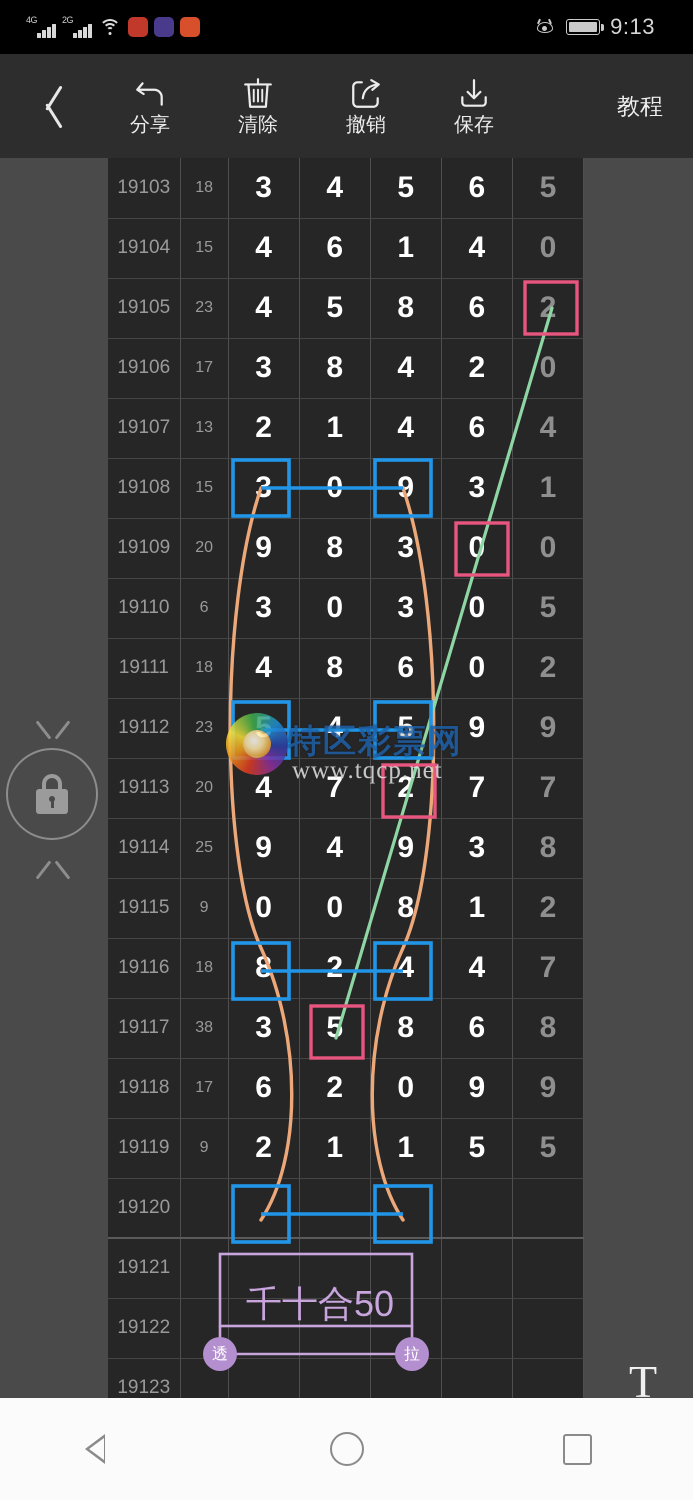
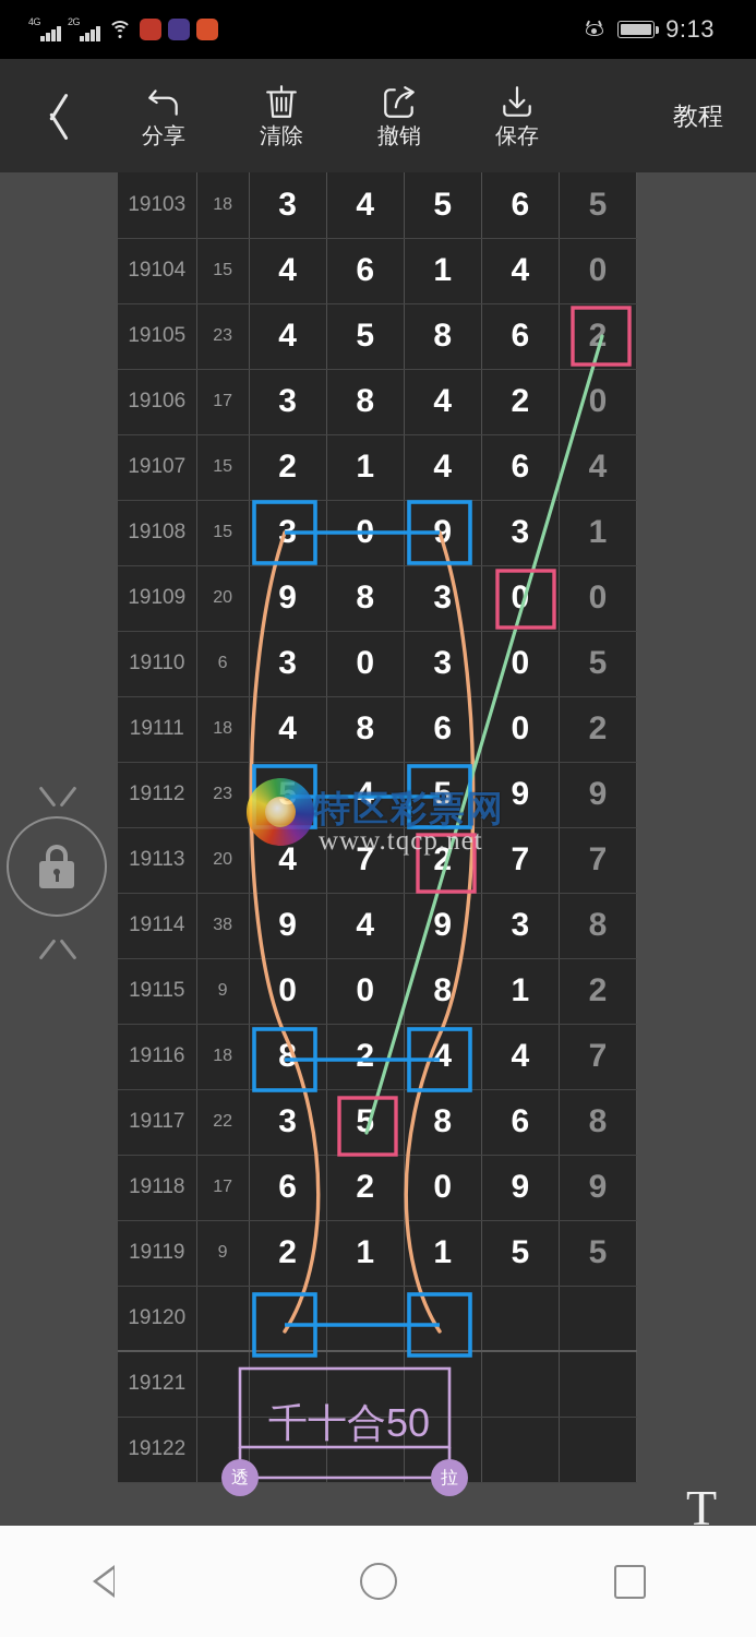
  4G
  2G
  9:13
  分享
  清除
  撤销
  保存
  教程
  T
  19103	18	3	4	5	6	5
  19104	15	4	6	1	4	0
  19105	23	4	5	8	6	2
  19106	17	3	8	4	2	0
- 19107	13	2	1	4	6	4
+ 19107	15	2	1	4	6	4
  19108	15			9	3	1
  19109	20	9	8	3	0	0
  19110	6	3	0	3	0	5
  19111	18	4	8	6	0	2
  19112	23	5	4	5	9	9
  19113	20	4	7	2	7	7
- 19114	25	9	4	9	3	8
+ 19114	38	9	4	9	3	8
  19115	9	0	0	8	1	2
  19116	18	8	2	4	4	7
- 19117	38	3	5	8	6	8
+ 19117	22	3	5	8	6	8
  19118	17	6	2	0	9	9
  19119	9	2	1	1	5	5
  19120
  19121
  19122
- 19123
  千十合50
  透
  拉
  特区彩票网
  www.tqcp.net
